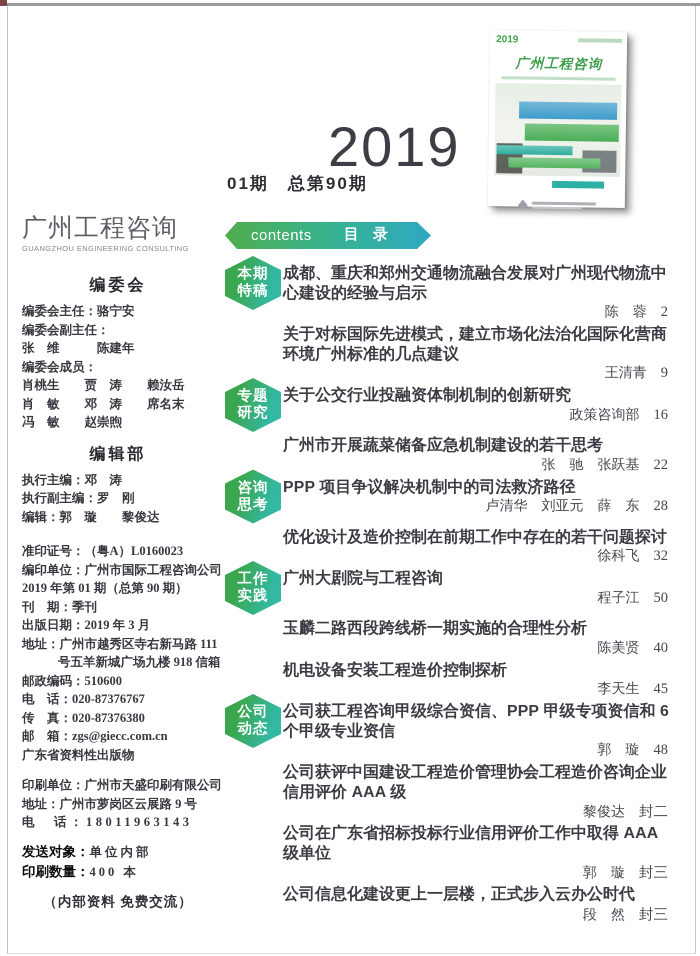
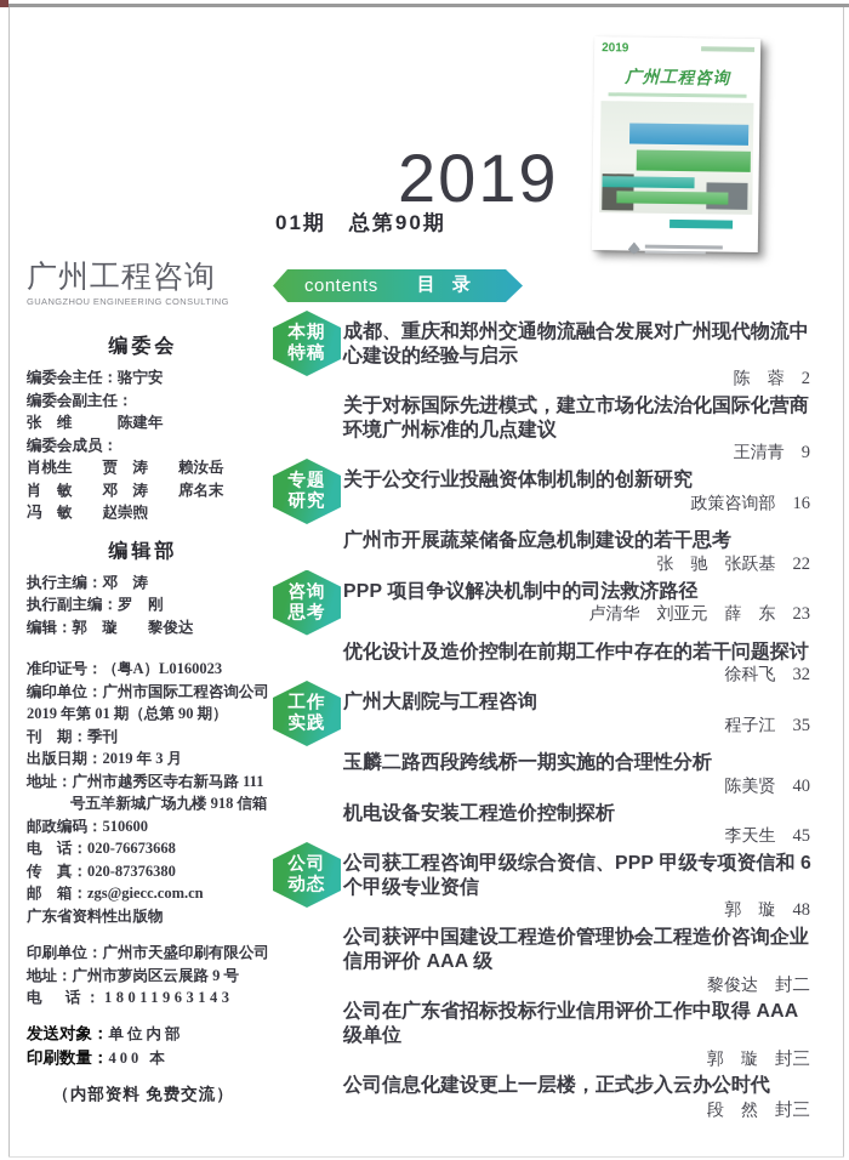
  2019
  01期 总第90期
  2019
  广州工程咨询
  广州工程咨询
  GUANGZHOU ENGINEERING CONSULTING
  编委会
  编委会主任：骆宁安
  编委会副主任：
  张 维 陈建年
  编委会成员：
  肖桃生 贾 涛 赖汝岳
  肖 敏 邓 涛 席名末
  冯 敏 赵崇煦
  编辑部
  执行主编：邓 涛
  执行副主编：罗 刚
  编辑：郭 璇 黎俊达
  准印证号：（粤A）L0160023
  编印单位：广州市国际工程咨询公司
  2019 年第 01 期（总第 90 期）
  刊 期：季刊
  出版日期：2019 年 3 月
  地址：广州市越秀区寺右新马路 111
  号五羊新城广场九楼 918 信箱
  邮政编码：510600
- 电 话：020-87376767
+ 电 话：020-76673668
  传 真：020-87376380
  邮 箱：zgs@giecc.com.cn
  广东省资料性出版物
  印刷单位：广州市天盛印刷有限公司
  地址：广州市萝岗区云展路 9 号
  电 话：18011963143
  发送对象：单位内部
  印刷数量：400 本
  （内部资料 免费交流）
  contents
  目 录
  本期
  特稿
  成都、重庆和郑州交通物流融合发展对广州现代物流中心建设的经验与启示
  陈 蓉
  2
  关于对标国际先进模式，建立市场化法治化国际化营商环境广州标准的几点建议
  王清青
  9
  专题
  研究
  关于公交行业投融资体制机制的创新研究
  政策咨询部
  16
  广州市开展蔬菜储备应急机制建设的若干思考
  张 驰 张跃基
  22
  咨询
  思考
  PPP 项目争议解决机制中的司法救济路径
  卢清华 刘亚元 薛 东
- 28
+ 23
  优化设计及造价控制在前期工作中存在的若干问题探讨
  徐科飞
  32
  工作
  实践
  广州大剧院与工程咨询
  程子江
- 50
+ 35
  玉麟二路西段跨线桥一期实施的合理性分析
  陈美贤
  40
  机电设备安装工程造价控制探析
  李天生
  45
  公司
  动态
  公司获工程咨询甲级综合资信、PPP 甲级专项资信和 6 个甲级专业资信
  郭 璇
  48
  公司获评中国建设工程造价管理协会工程造价咨询企业信用评价 AAA 级
  黎俊达
  封二
  公司在广东省招标投标行业信用评价工作中取得 AAA 级单位
  郭 璇
  封三
  公司信息化建设更上一层楼，正式步入云办公时代
  段 然
  封三
